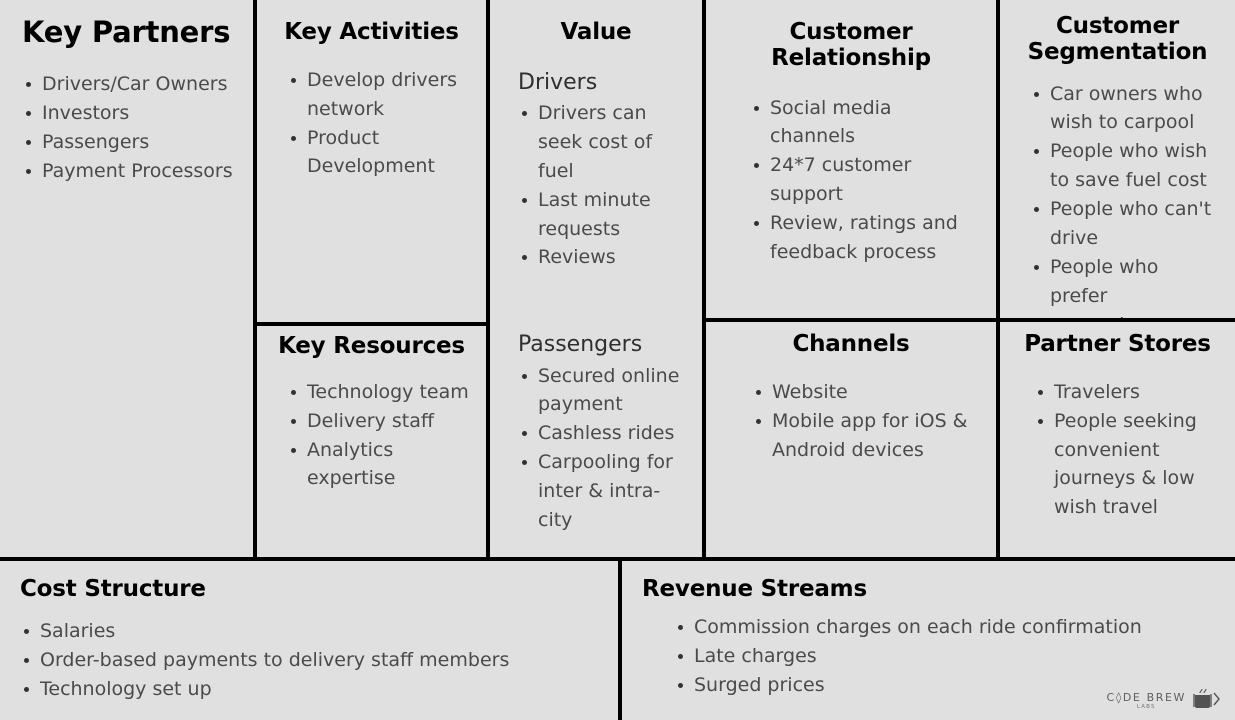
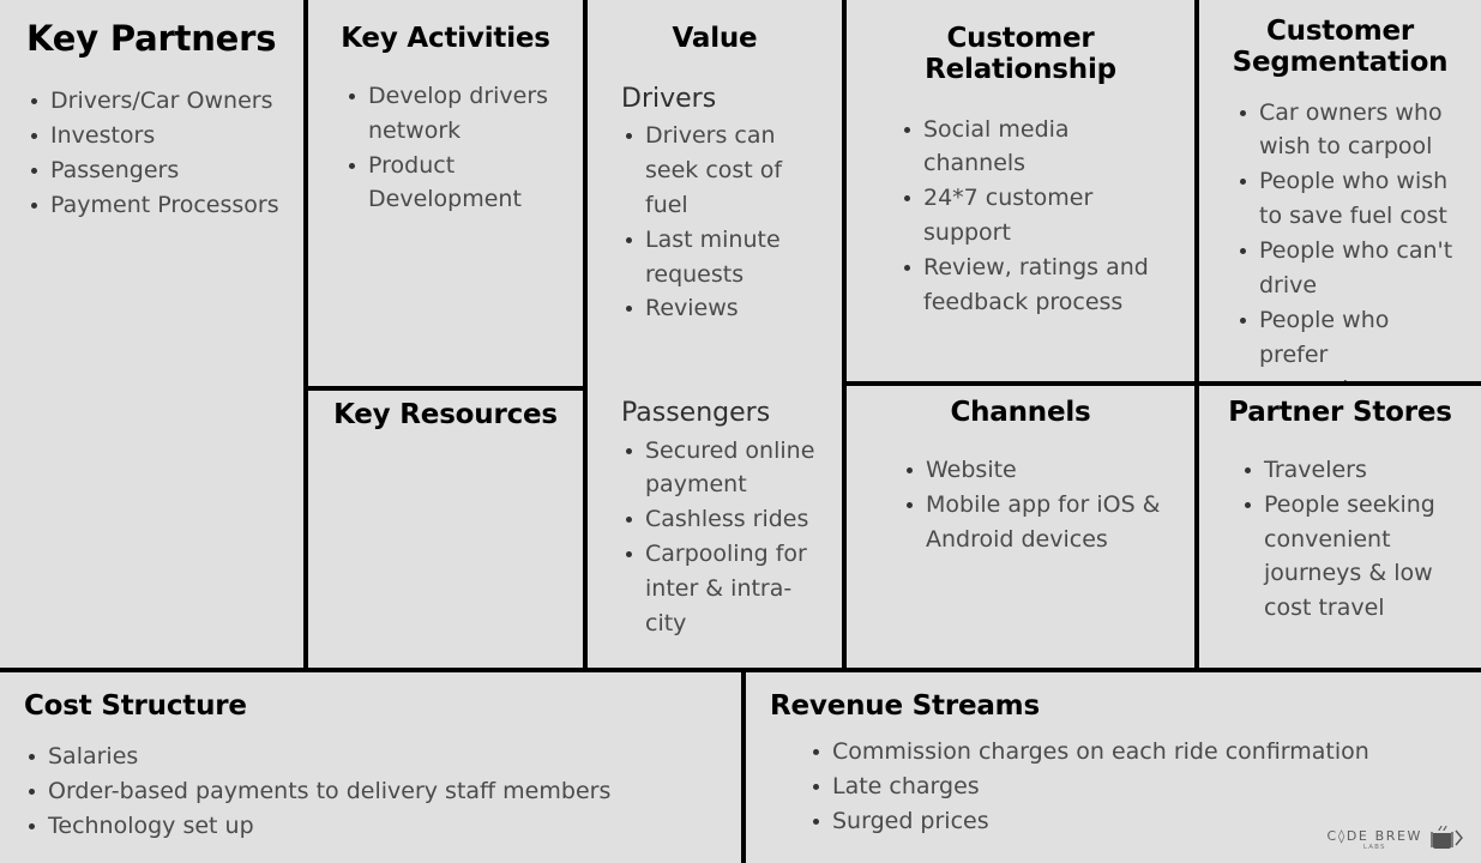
  Key Partners
  Drivers/Car Owners
  Investors
  Passengers
  Payment Processors
  Key Activities
  Develop drivers network
  Product Development
  Key Resources
- Technology team
- Delivery staff
- Analytics expertise
  Value
  Drivers
  Drivers can seek cost of fuel
  Last minute requests
  Reviews
  Passengers
  Secured online payment
  Cashless rides
  Carpooling for inter & intra-city
  Customer Relationship
  Social media channels
  24*7 customer support
  Review, ratings and feedback process
  Channels
  Website
  Mobile app for iOS & Android devices
  Customer Segmentation
  Car owners who wish to carpool
  People who wish to save fuel cost
  People who can't drive
  Partner Stores
  Travelers
- People seeking convenient journeys & low wish travel
+ People seeking convenient journeys & low cost travel
  Cost Structure
  Salaries
  Order-based payments to delivery staff members
  Technology set up
  Revenue Streams
  Commission charges on each ride confirmation
  Late charges
  Surged prices
  C◊DE BREW
